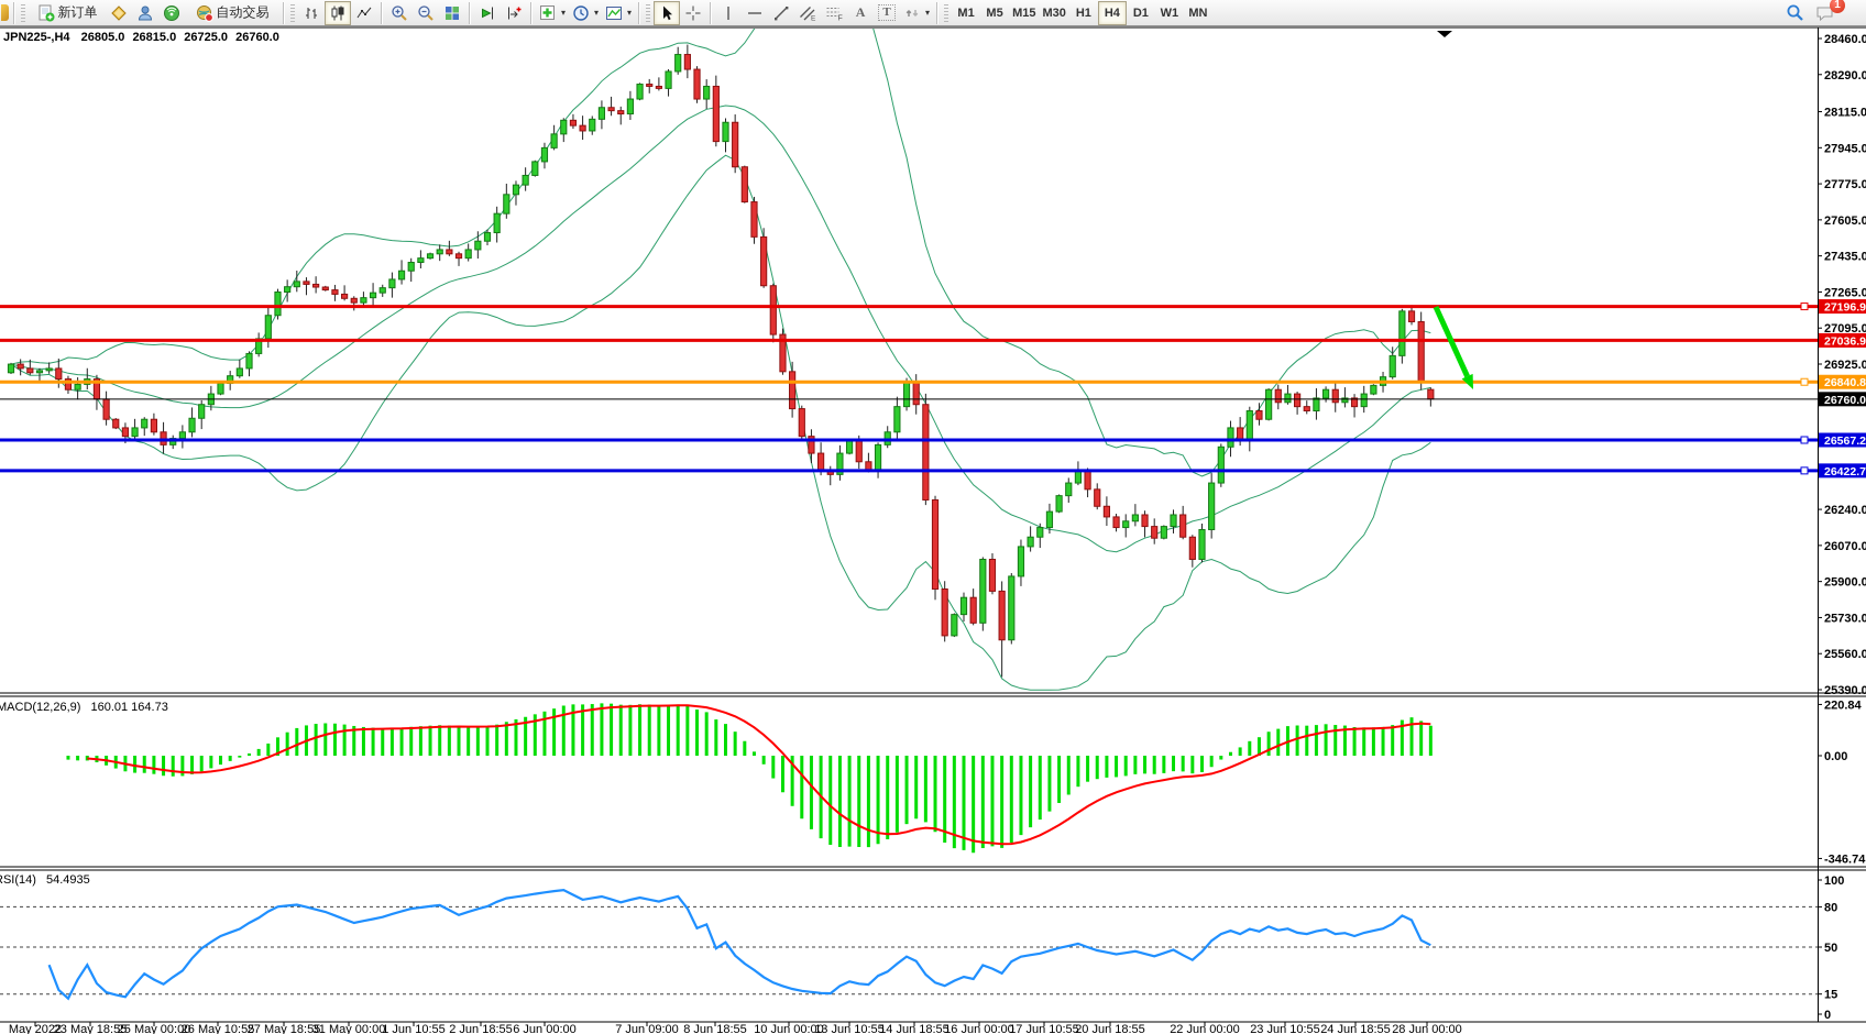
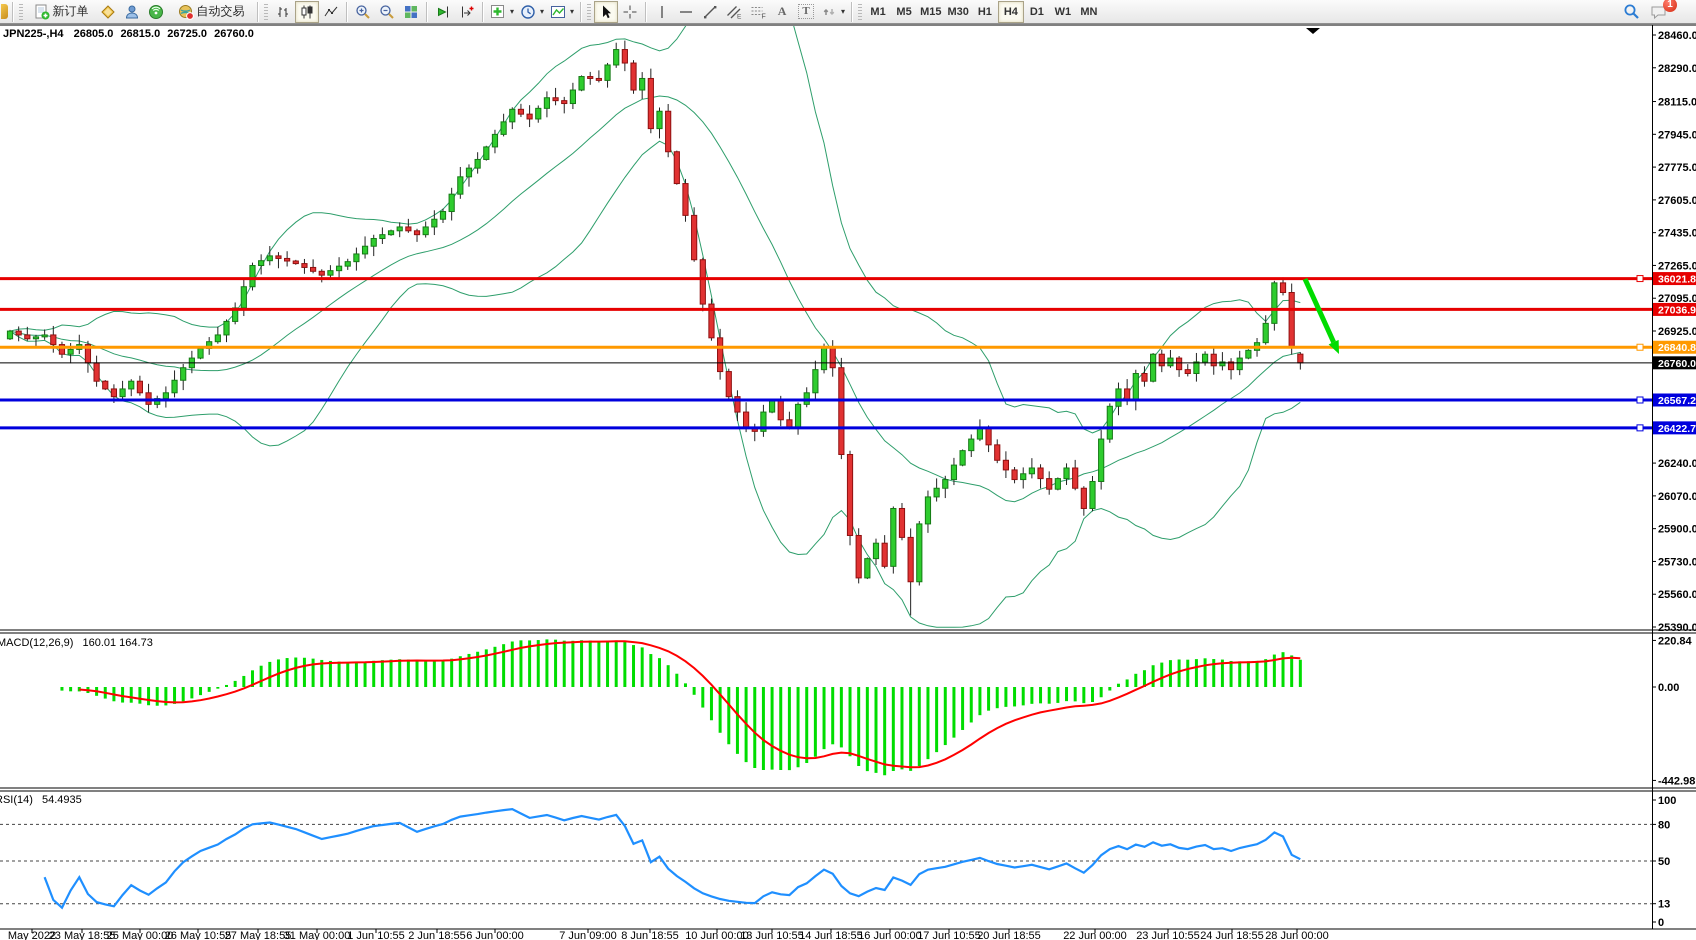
  新订单
  自动交易
  ▾
  ▾
  ▾
  A
  T
  ▾
  M1
  M5
  M15
  M30
  H1
  H4
  D1
  W1
  MN
  1
  28460.0
  28290.0
  28115.0
  27945.0
  27775.0
  27605.0
  27435.0
  27265.0
  27095.0
  26925.0
  26240.0
  26070.0
  25900.0
  25730.0
  25560.0
  25390.0
  220.84
  0.00
- -346.74
+ -442.98
  100
  80
  50
- 15
+ 13
  0
- 27196.9
+ 36021.8
  27036.9
  26840.8
  26760.0
  26567.2
  26422.7
  JPN225-,H4 26805.0 26815.0 26725.0 26760.0
  MACD(12,26,9) 160.01 164.73
  SI(14) 54.4935
  May 2022
  23 May 18:55
  25 May 00:00
  26 May 10:55
  27 May 18:55
  31 May 00:00
  1 Jun 10:55
  2 Jun 18:55
  6 Jun 00:00
  7 Jun 09:00
  8 Jun 18:55
  10 Jun 00:00
  13 Jun 10:55
  14 Jun 18:55
  16 Jun 00:00
  17 Jun 10:55
  20 Jun 18:55
  22 Jun 00:00
  23 Jun 10:55
  24 Jun 18:55
  28 Jun 00:00
